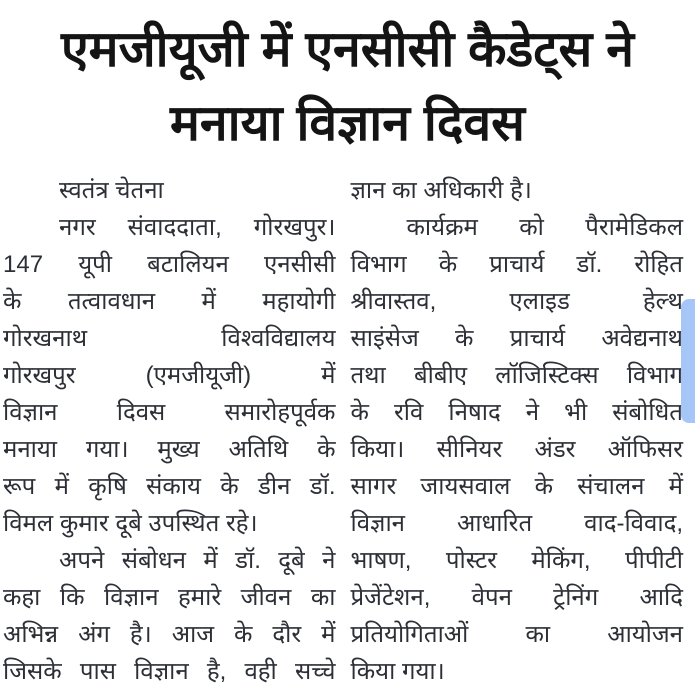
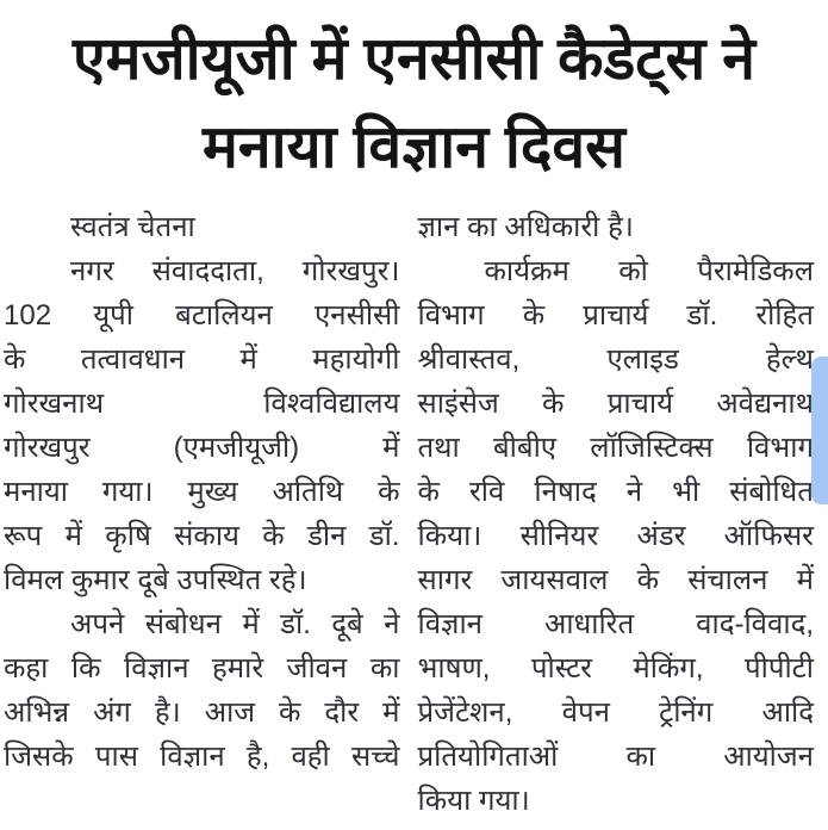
  एमजीयूजी में एनसीसी कैडेट्स ने
  मनाया विज्ञान दिवस
  स्वतंत्र चेतना
  नगर संवाददाता, गोरखपुर।
- 147 यूपी बटालियन एनसीसी
+ 102 यूपी बटालियन एनसीसी
  के तत्वावधान में महायोगी
  गोरखनाथ विश्वविद्यालय
  गोरखपुर (एमजीयूजी) में
- विज्ञान दिवस समारोहपूर्वक
  मनाया गया। मुख्य अतिथि के
  रूप में कृषि संकाय के डीन डॉ.
  विमल कुमार दूबे उपस्थित रहे।
  अपने संबोधन में डॉ. दूबे ने
  कहा कि विज्ञान हमारे जीवन का
  अभिन्न अंग है। आज के दौर में
  जिसके पास विज्ञान है, वही सच्चे
  ज्ञान का अधिकारी है।
  कार्यक्रम को पैरामेडिकल
  विभाग के प्राचार्य डॉ. रोहित
  श्रीवास्तव, एलाइड हेल्थ
  साइंसेज के प्राचार्य अवेद्यनाथ
  तथा बीबीए लॉजिस्टिक्स विभाग
  के रवि निषाद ने भी संबोधित
  किया। सीनियर अंडर ऑफिसर
  सागर जायसवाल के संचालन में
  विज्ञान आधारित वाद-विवाद,
  भाषण, पोस्टर मेकिंग, पीपीटी
  प्रेजेंटेशन, वेपन ट्रेनिंग आदि
  प्रतियोगिताओं का आयोजन
  किया गया।
